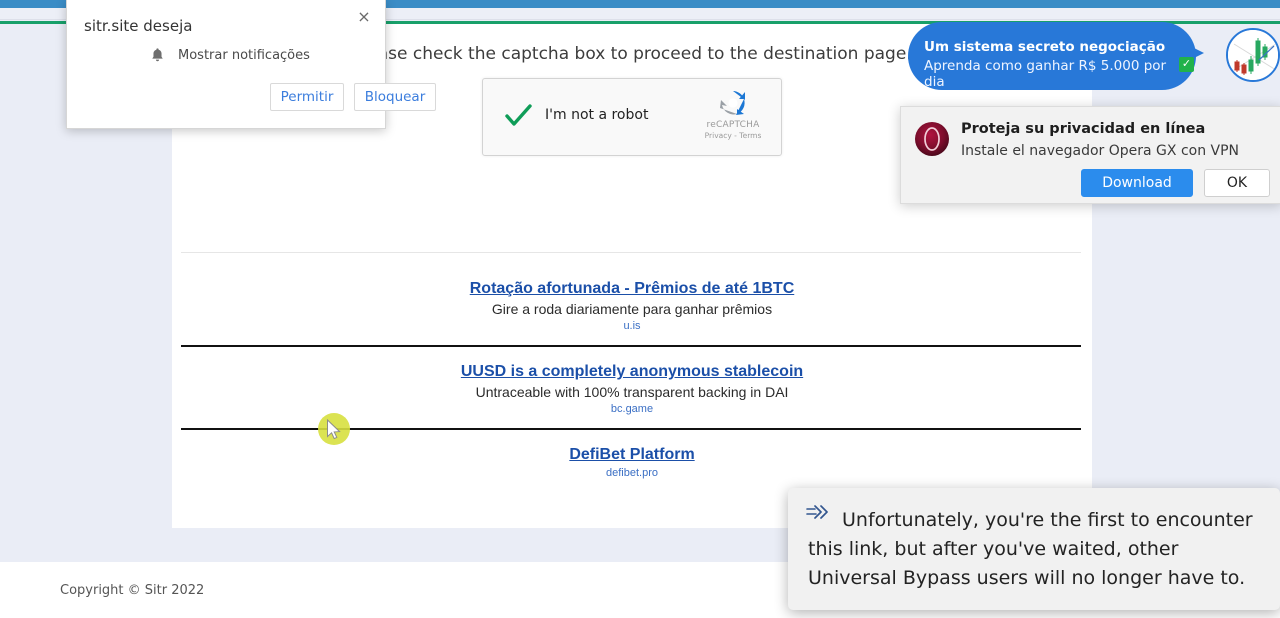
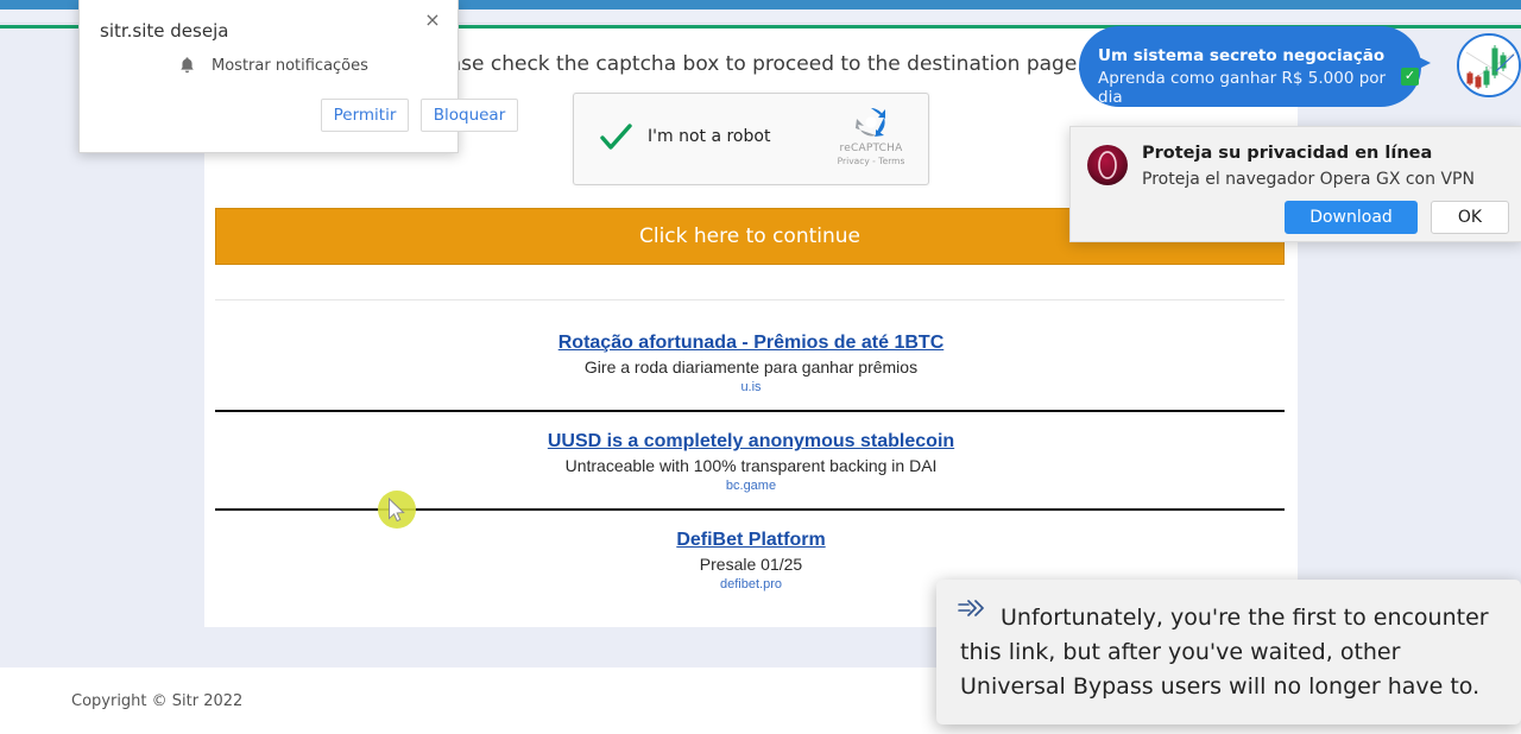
  se check the captcha box to proceed to the destination page
  I'm not a robot
  reCAPTCHA
  Privacy - Terms
+ Click here to continue
  Rotação afortunada - Prêmios de até 1BTC
  Gire a roda diariamente para ganhar prêmios
  u.is
  UUSD is a completely anonymous stablecoin
  Untraceable with 100% transparent backing in DAI
  bc.game
  DefiBet Platform
+ Presale 01/25
  defibet.pro
  Copyright © Sitr 2022
  Um sistema secreto negociação
  Aprenda como ganhar R$ 5.000 por dia
  ✓
  sitr.site deseja
  ×
  Mostrar notificações
  Permitir
  Bloquear
  Proteja su privacidad en línea
- Instale el navegador Opera GX con VPN
+ Proteja el navegador Opera GX con VPN
  Download
  OK
  Unfortunately, you're the first to encounter this link, but after you've waited, other Universal Bypass users will no longer have to.
